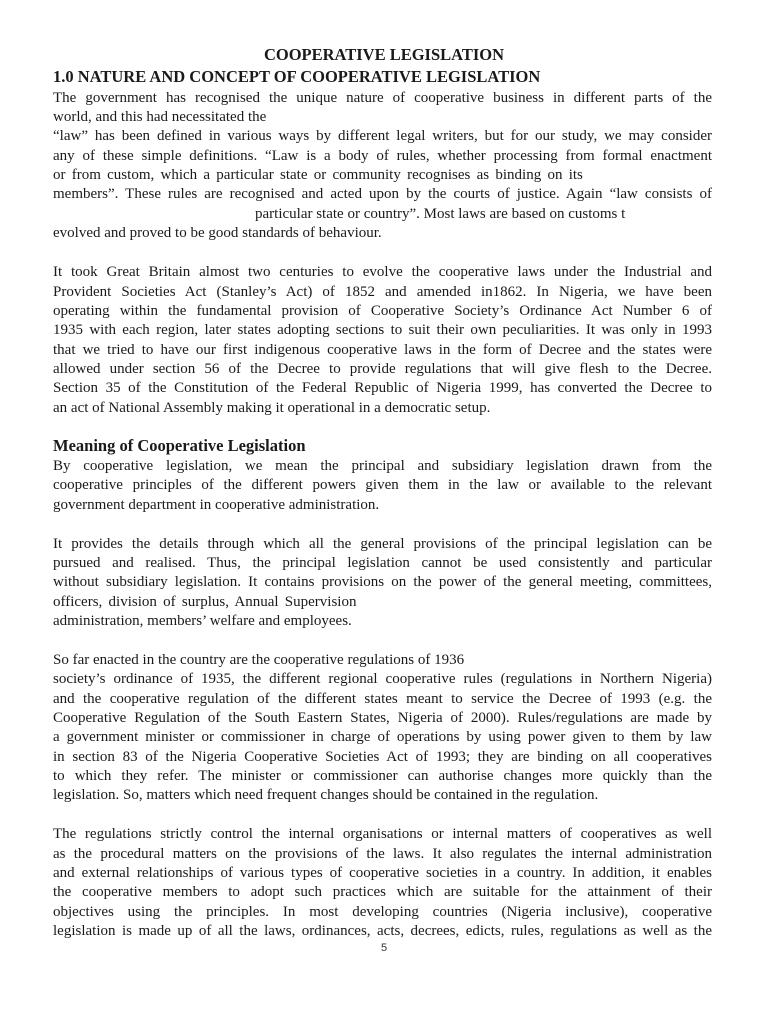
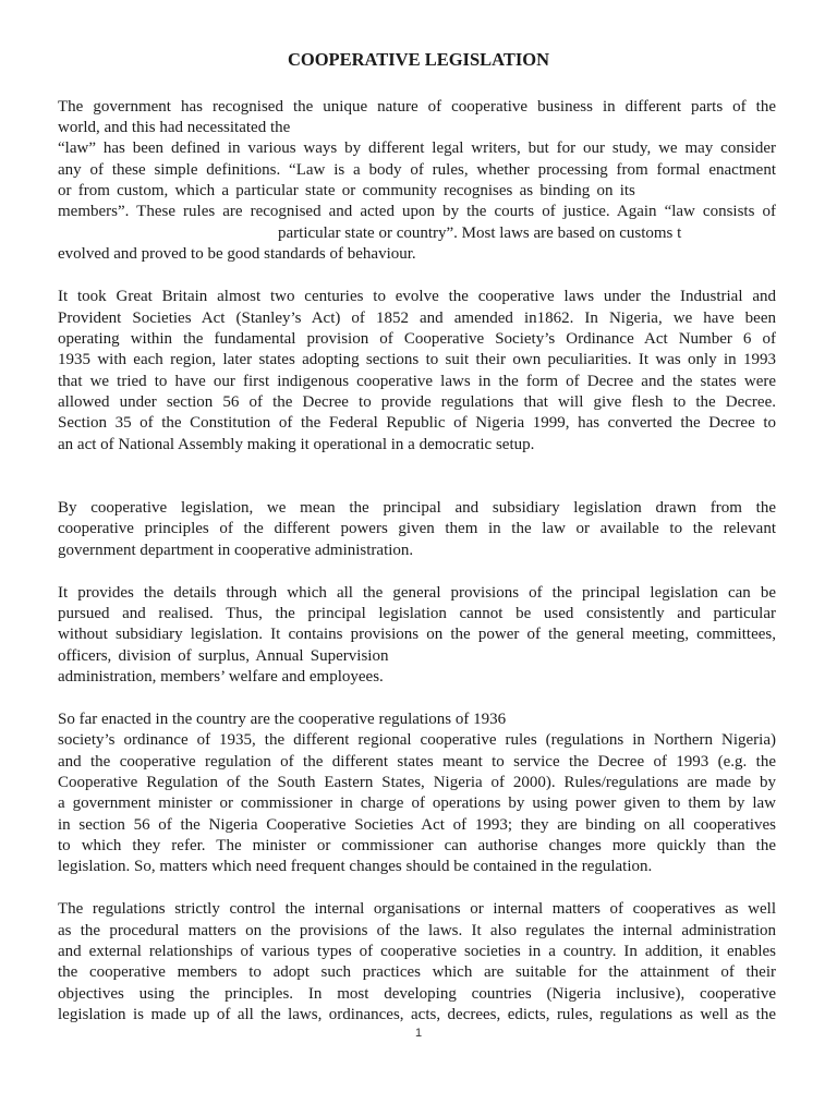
  COOPERATIVE LEGISLATION
- 1.0 NATURE AND CONCEPT OF COOPERATIVE LEGISLATION
- Meaning of Cooperative Legislation
  The government has recognised the unique nature of cooperative business in different parts of the
  world, and this had necessitated the
  “law” has been defined in various ways by different legal writers, but for our study, we may consider
  any of these simple definitions. “Law is a body of rules, whether processing from formal enactment
  or from custom, which a particular state or community recognises as binding on its
  members”. These rules are recognised and acted upon by the courts of justice. Again “law consists of
  particular state or country”. Most laws are based on customs t
  evolved and proved to be good standards of behaviour.
  It took Great Britain almost two centuries to evolve the cooperative laws under the Industrial and
  Provident Societies Act (Stanley’s Act) of 1852 and amended in1862. In Nigeria, we have been
  operating within the fundamental provision of Cooperative Society’s Ordinance Act Number 6 of
  1935 with each region, later states adopting sections to suit their own peculiarities. It was only in 1993
  that we tried to have our first indigenous cooperative laws in the form of Decree and the states were
  allowed under section 56 of the Decree to provide regulations that will give flesh to the Decree.
  Section 35 of the Constitution of the Federal Republic of Nigeria 1999, has converted the Decree to
  an act of National Assembly making it operational in a democratic setup.
  By cooperative legislation, we mean the principal and subsidiary legislation drawn from the
  cooperative principles of the different powers given them in the law or available to the relevant
  government department in cooperative administration.
  It provides the details through which all the general provisions of the principal legislation can be
  pursued and realised. Thus, the principal legislation cannot be used consistently and particular
  without subsidiary legislation. It contains provisions on the power of the general meeting, committees,
  officers, division of surplus, Annual Supervision
  administration, members’ welfare and employees.
  So far enacted in the country are the cooperative regulations of 1936
  society’s ordinance of 1935, the different regional cooperative rules (regulations in Northern Nigeria)
  and the cooperative regulation of the different states meant to service the Decree of 1993 (e.g. the
  Cooperative Regulation of the South Eastern States, Nigeria of 2000). Rules/regulations are made by
  a government minister or commissioner in charge of operations by using power given to them by law
- in section 83 of the Nigeria Cooperative Societies Act of 1993; they are binding on all cooperatives
+ in section 56 of the Nigeria Cooperative Societies Act of 1993; they are binding on all cooperatives
  to which they refer. The minister or commissioner can authorise changes more quickly than the
  legislation. So, matters which need frequent changes should be contained in the regulation.
  The regulations strictly control the internal organisations or internal matters of cooperatives as well
  as the procedural matters on the provisions of the laws. It also regulates the internal administration
  and external relationships of various types of cooperative societies in a country. In addition, it enables
  the cooperative members to adopt such practices which are suitable for the attainment of their
  objectives using the principles. In most developing countries (Nigeria inclusive), cooperative
  legislation is made up of all the laws, ordinances, acts, decrees, edicts, rules, regulations as well as the
- 5
+ 1
